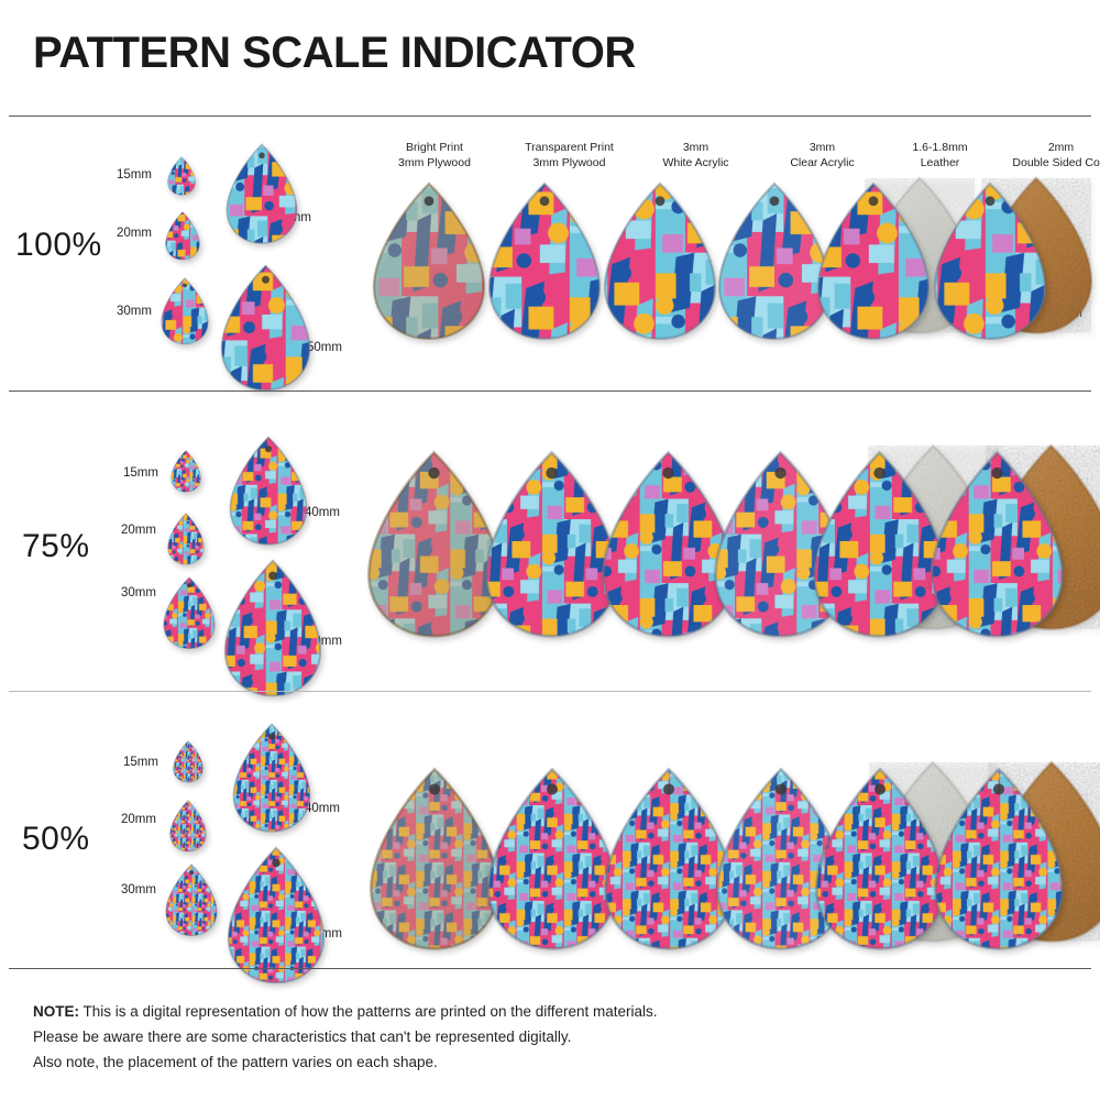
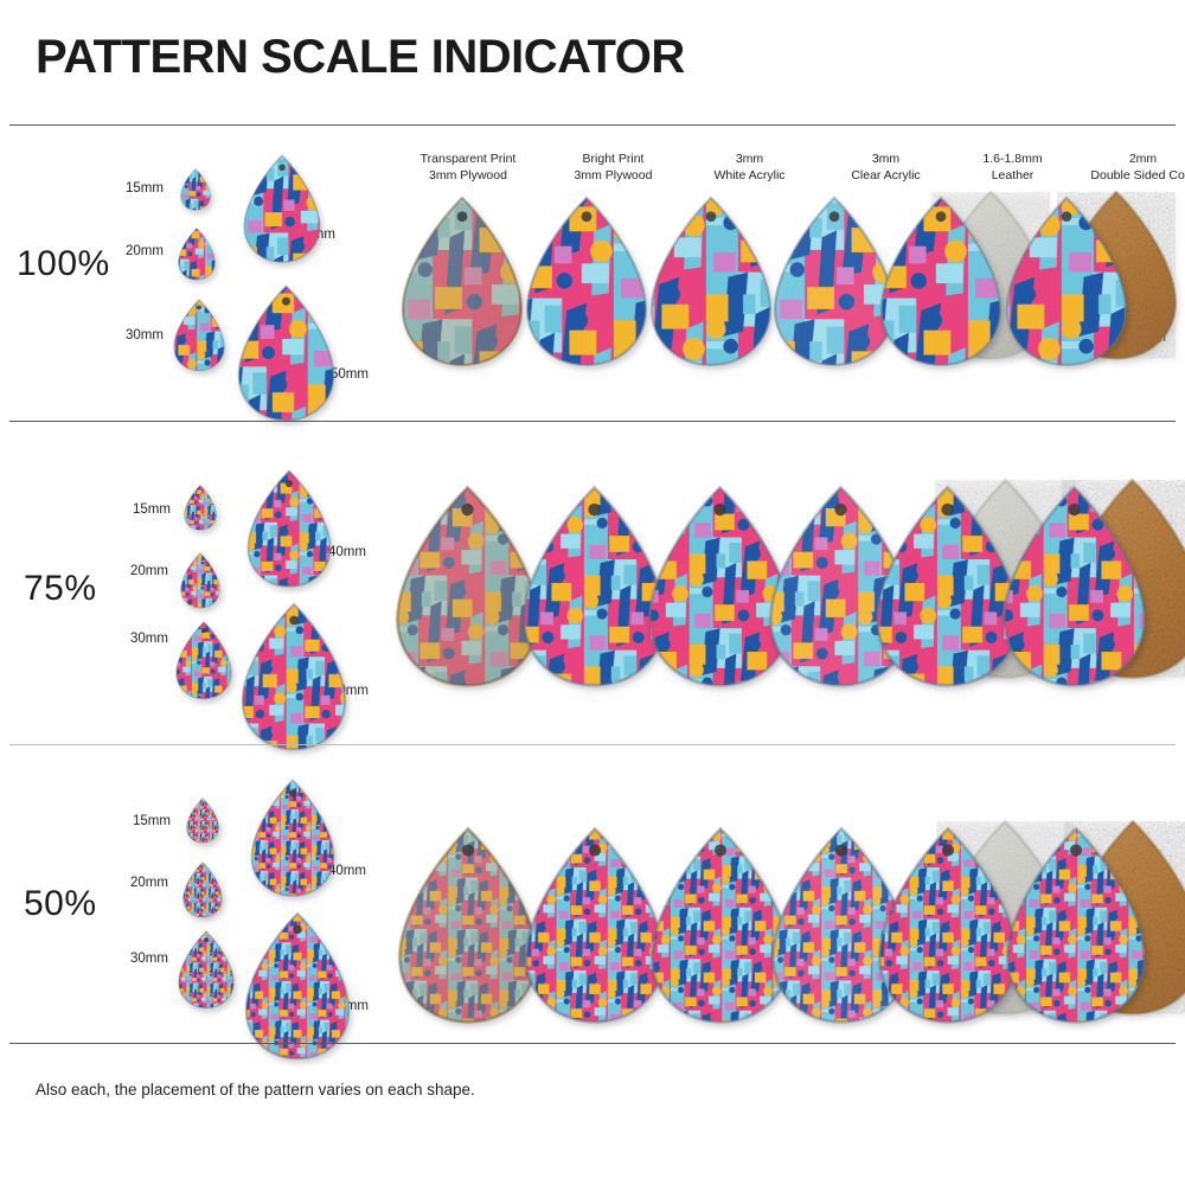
  PATTERN SCALE INDICATOR
- Bright Print
+ Transparent Print
  3mm Plywood
- Transparent Print
+ Bright Print
  3mm Plywood
  3mm
  White Acrylic
  3mm
  Clear Acrylic
  1.6-1.8mm
  Leather
  2mm
  Double Sided Co
  100%
  15mm
  20mm
  30mm
  50mm
  75%
  15mm
  20mm
  30mm
  40mm
  50%
  15mm
  20mm
  30mm
  40mm
- NOTE: This is a digital representation of how the patterns are printed on the different materials.
- Please be aware there are some characteristics that can't be represented digitally.
- Also note, the placement of the pattern varies on each shape.
+ Also each, the placement of the pattern varies on each shape.
